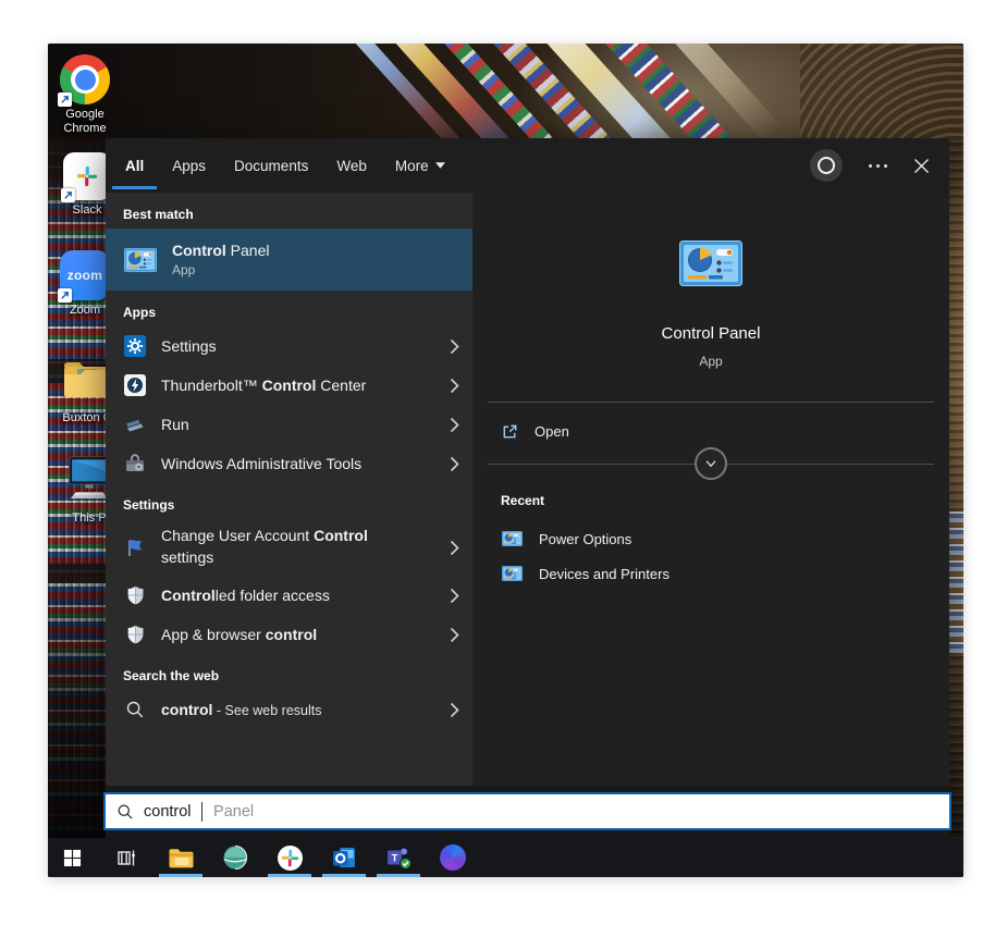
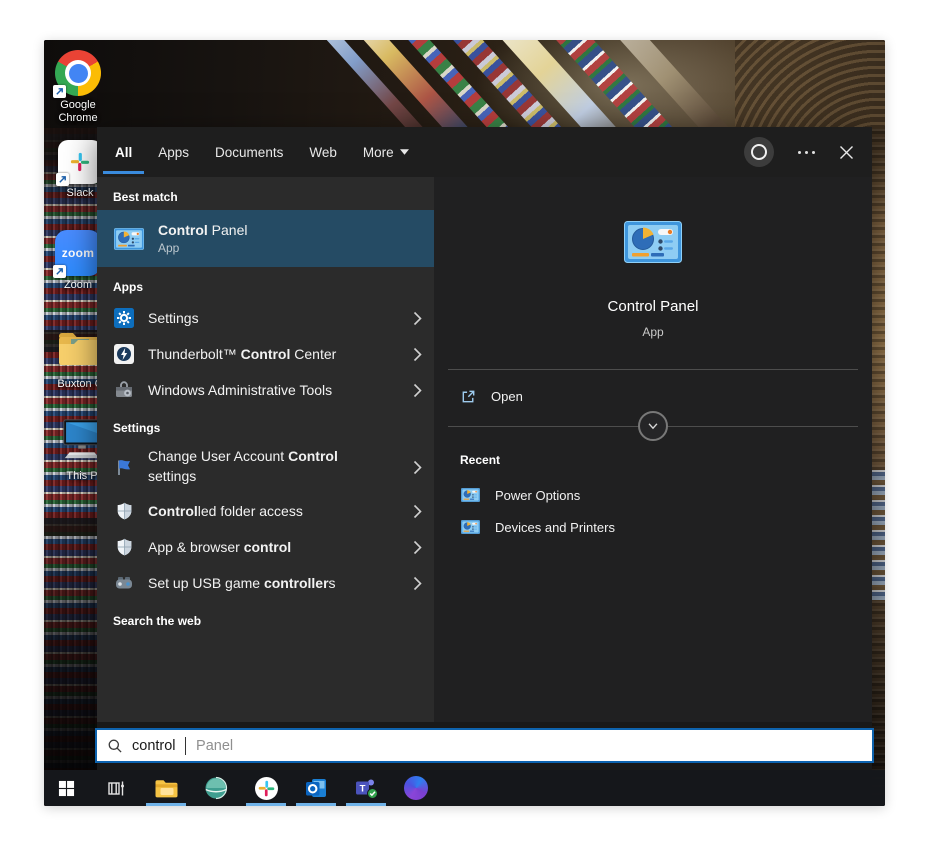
  Google Chrome
  Slack
  zoom
  Zoom
  Buxton
  This P
  All
  Apps
  Documents
  Web
  More
  Best match
  Control Panel
  App
  Apps
  Settings
  Thunderbolt™ Control Center
- Run
  Windows Administrative Tools
  Settings
  Change User Account Control settings
  Controlled folder access
  App & browser control
+ Set up USB game controllers
  Search the web
- control - See web results
  Control Panel
  App
  Open
  Recent
  Power Options
  Devices and Printers
  control
  Panel
  T
